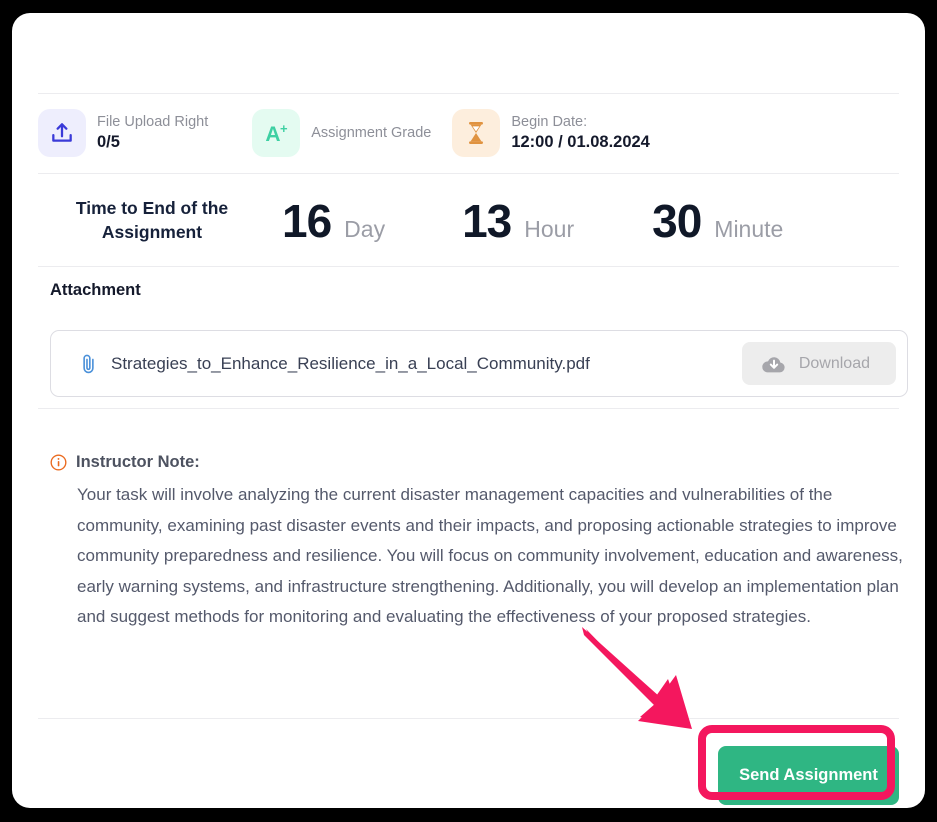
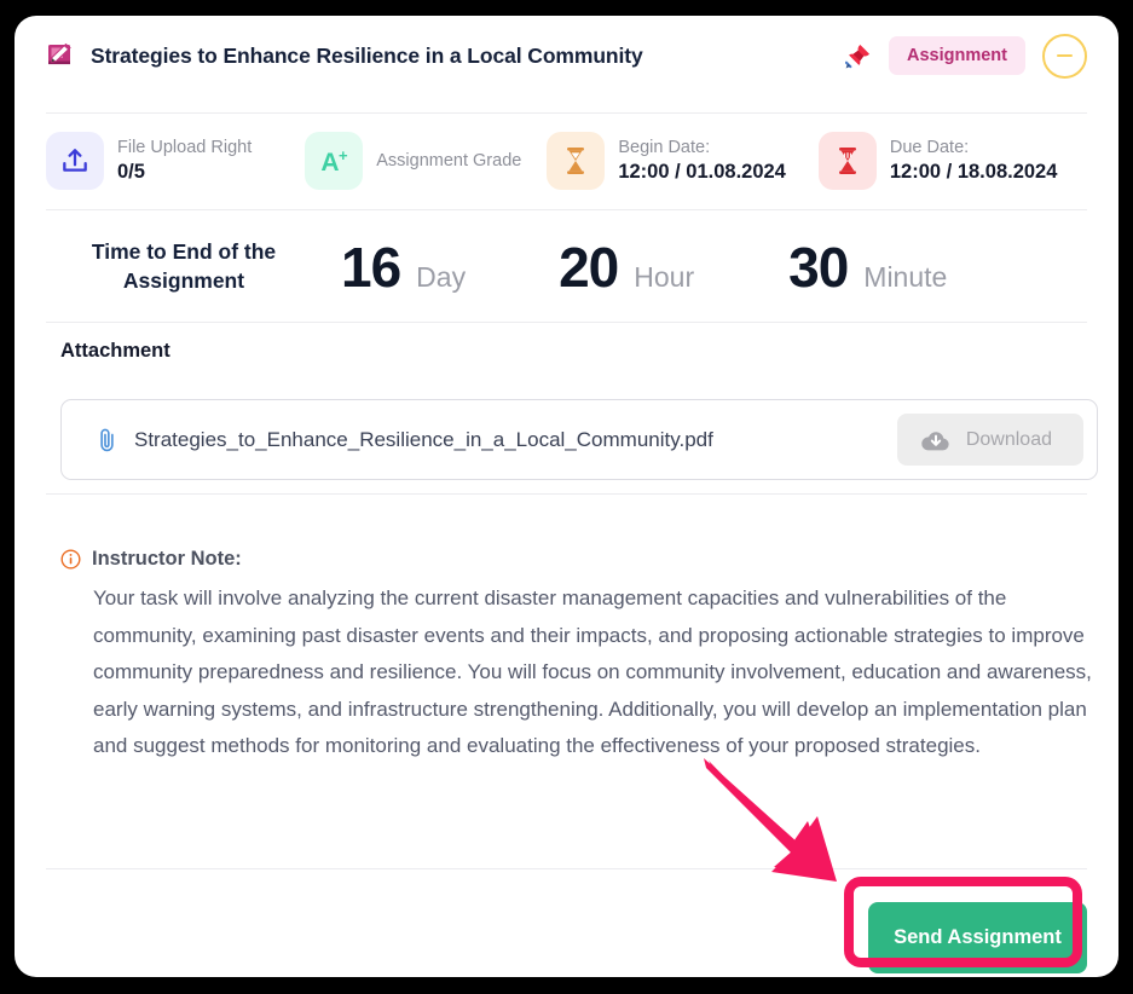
+ Strategies to Enhance Resilience in a Local Community
+ Assignment
  File Upload Right
  0/5
  A+
  Assignment Grade
  Begin Date:
  12:00 / 01.08.2024
+ Due Date:
+ 12:00 / 18.08.2024
  Time to End of the Assignment
  16
  Day
- 13
+ 20
  Hour
  30
  Minute
  Attachment
  Strategies_to_Enhance_Resilience_in_a_Local_Community.pdf
  Download
  Instructor Note:
  Your task will involve analyzing the current disaster management capacities and vulnerabilities of the community, examining past disaster events and their impacts, and proposing actionable strategies to improve community preparedness and resilience. You will focus on community involvement, education and awareness, early warning systems, and infrastructure strengthening. Additionally, you will develop an implementation plan and suggest methods for monitoring and evaluating the effectiveness of your proposed strategies.
  Send Assignment
